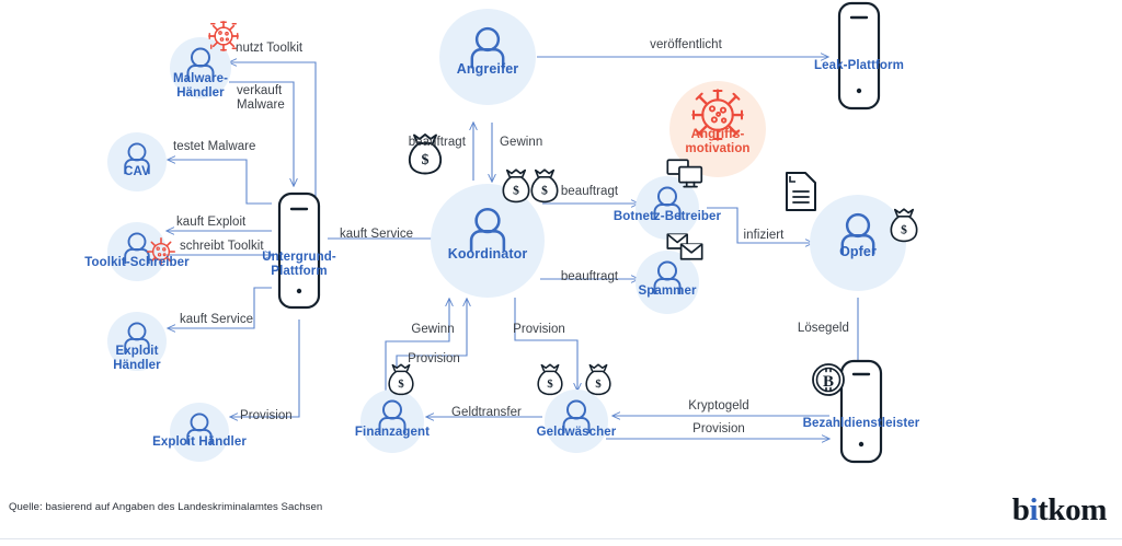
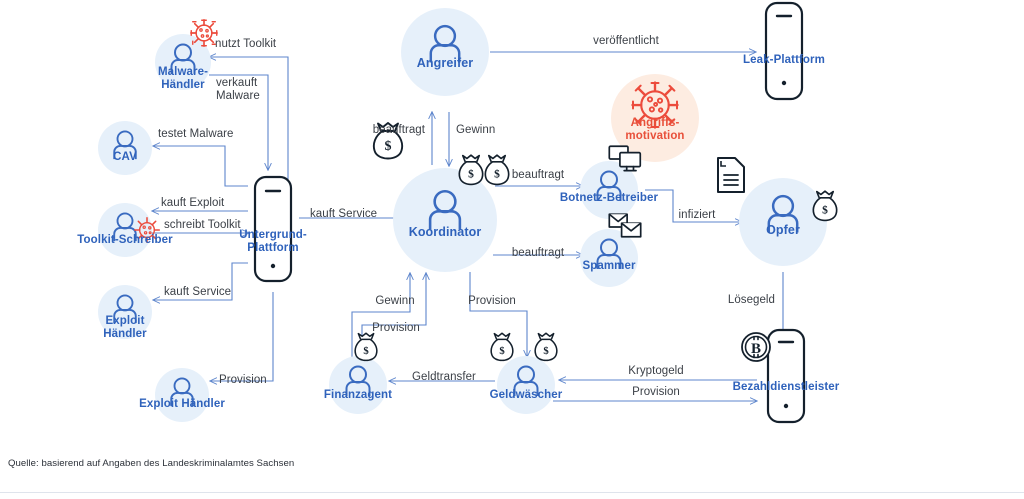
  Malware-
  Händler
  CAV
  Toolkit-Schreiber
  Exploit
  Händler
  Exploit Händler
  Untergrund-
  Plattform
  Angreifer
  $
  $
  $
  Koordinator
  Angriffs-
  motivation
  Leak-Plattform
  Botnetz-Betreiber
  Spammer
  $
  Opfer
  $
  Finanzagent
  $
  $
  Geldwäscher
  B
  Bezahldienstleister
  nutzt Toolkit
  verkauft
  Malware
  testet Malware
  kauft Exploit
  schreibt Toolkit
  kauft Service
  Provision
  kauft Service
  beauftragt
  Gewinn
  veröffentlicht
  beauftragt
  beauftragt
  infiziert
  Lösegeld
  Kryptogeld
  Provision
  Geldtransfer
  Provision
  Gewinn
  Provision
  Quelle: basierend auf Angaben des Landeskriminalamtes Sachsen
- bitkom
